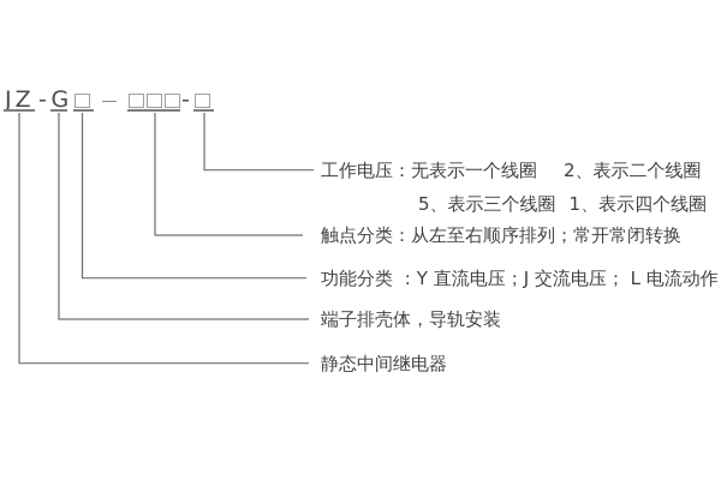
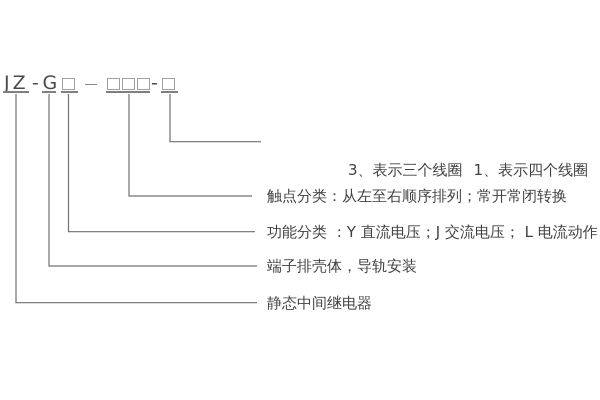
  JZ
  -
  G
  -
- 工作电压：无表示一个线圈
- 2、表示二个线圈
- 5、表示三个线圈
+ 3、表示三个线圈
  1、表示四个线圈
  触点分类：从左至右顺序排列；常开常闭转换
  功能分类 ：Y 直流电压；J 交流电压； L 电流动作
  端子排壳体，导轨安装
  静态中间继电器
